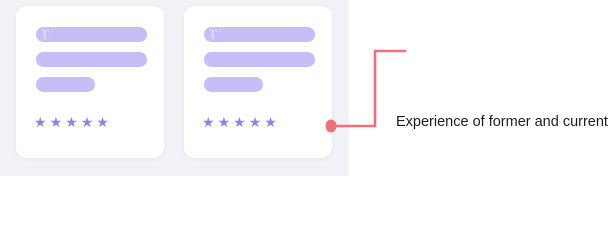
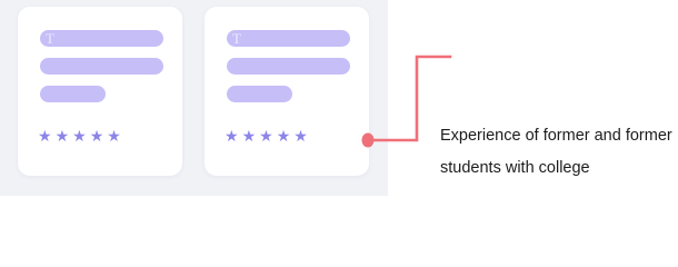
  T
  ★★★★★
  T
  ★★★★★
- Experience of former and current
+ Experience of former and former
+ students with college
